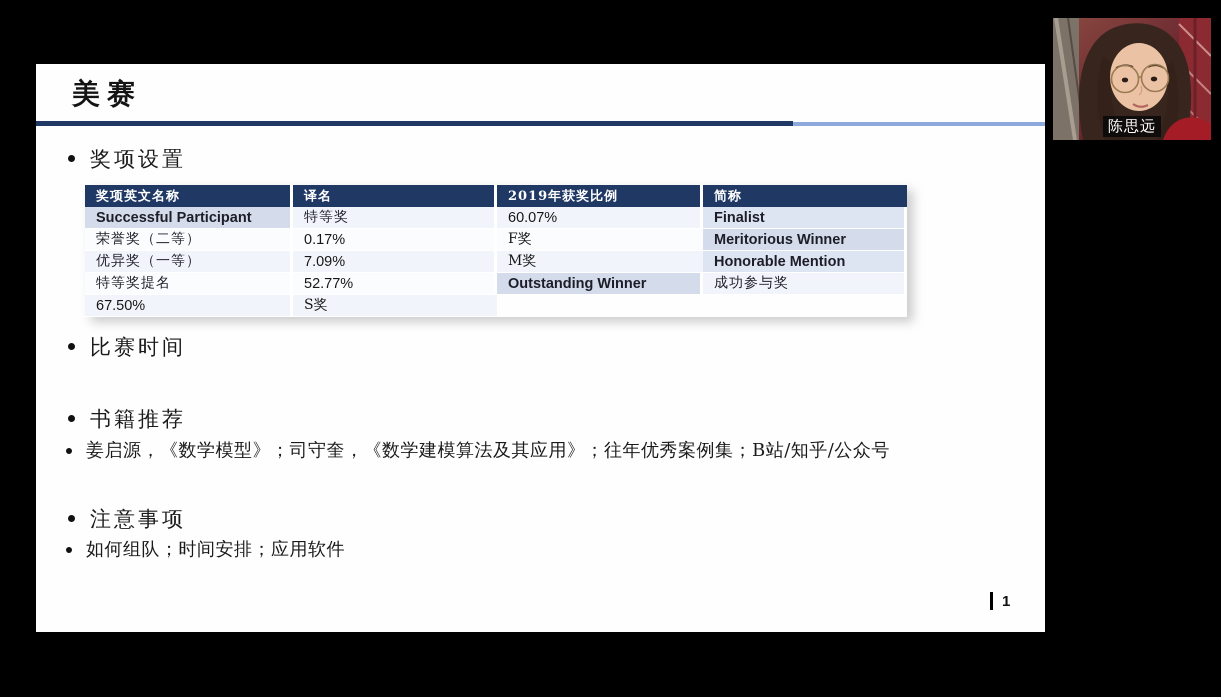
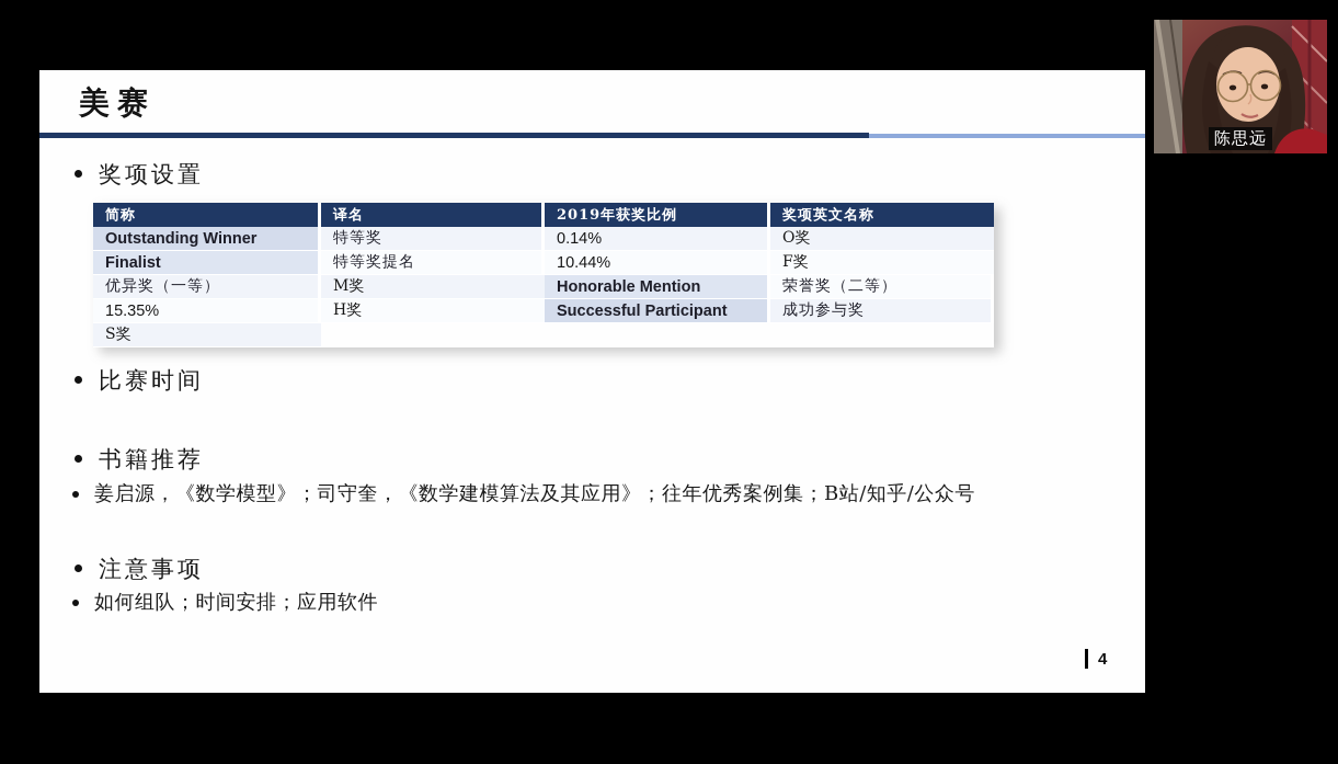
  美赛
  奖项设置
- 奖项英文名称
+ 简称
  译名
  2019年获奖比例
- 简称
+ 奖项英文名称
- Successful Participant
+ Outstanding Winner
  特等奖
- 60.07%
+ 0.14%
+ O奖
  Finalist
- 荣誉奖（二等）
+ 特等奖提名
- 0.17%
+ 10.44%
  F奖
- Meritorious Winner
  优异奖（一等）
- 7.09%
  M奖
  Honorable Mention
- 特等奖提名
+ 荣誉奖（二等）
- 52.77%
+ 15.35%
+ H奖
- Outstanding Winner
+ Successful Participant
  成功参与奖
- 67.50%
  S奖
  比赛时间
  书籍推荐
  姜启源，《数学模型》；司守奎，《数学建模算法及其应用》；往年优秀案例集；B站/知乎/公众号
  注意事项
  如何组队；时间安排；应用软件
- 1
+ 4
  陈思远
